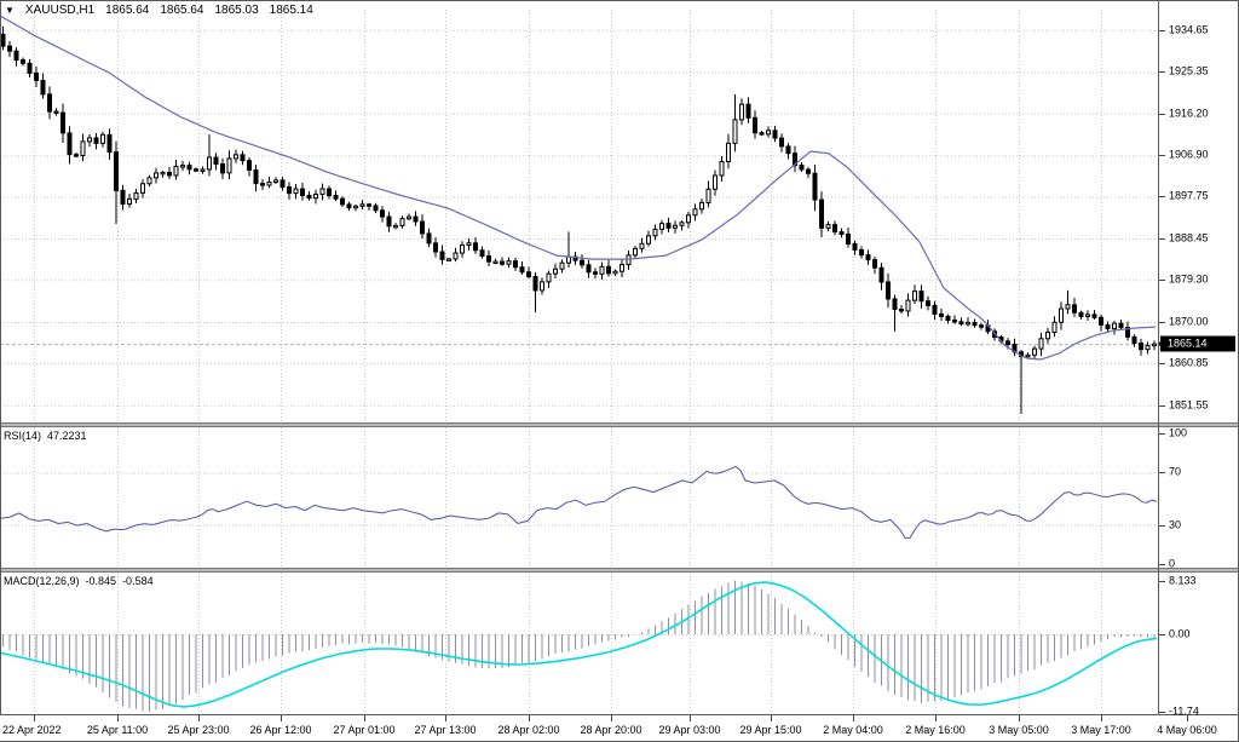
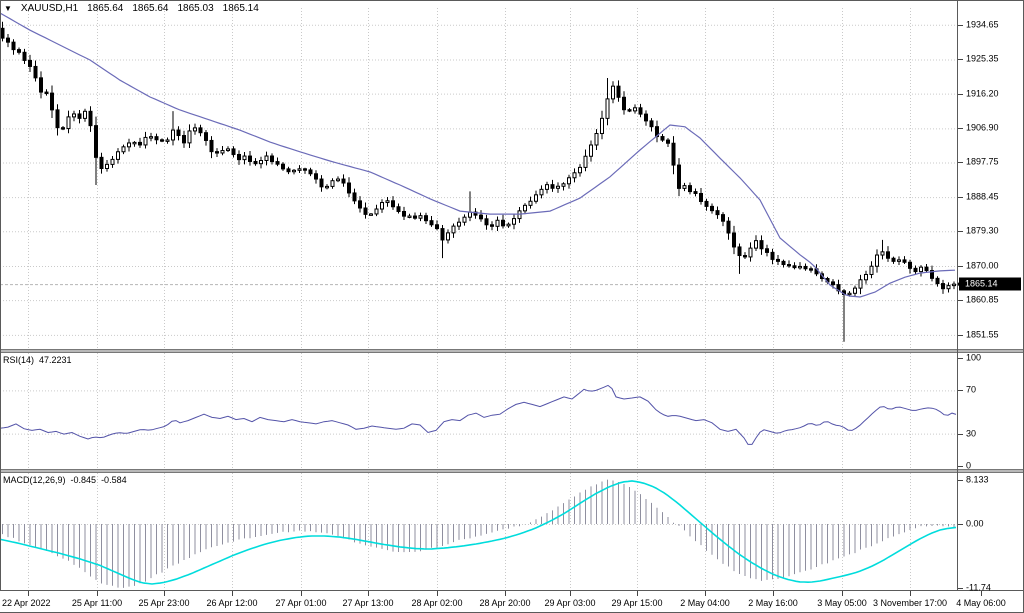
  ▼
  XAUUSD,H1
  1865.64
  1865.64
  1865.03
  1865.14
  RSI(14)
  47.2231
  MACD(12,26,9)
  -0.845
  -0.584
  1934.65
  1925.35
  1916.20
  1906.90
  1897.75
  1888.45
  1879.30
  1870.00
  1860.85
  1851.55
  100
  70
  30
  0
  8.133
  0.00
  -11.74
  1865.14
  22 Apr 2022
  25 Apr 11:00
  25 Apr 23:00
  26 Apr 12:00
  27 Apr 01:00
  27 Apr 13:00
  28 Apr 02:00
  28 Apr 20:00
  29 Apr 03:00
  29 Apr 15:00
  2 May 04:00
  2 May 16:00
  3 May 05:00
- 3 May 17:00
+ 3 November 17:00
  4 May 06:00
